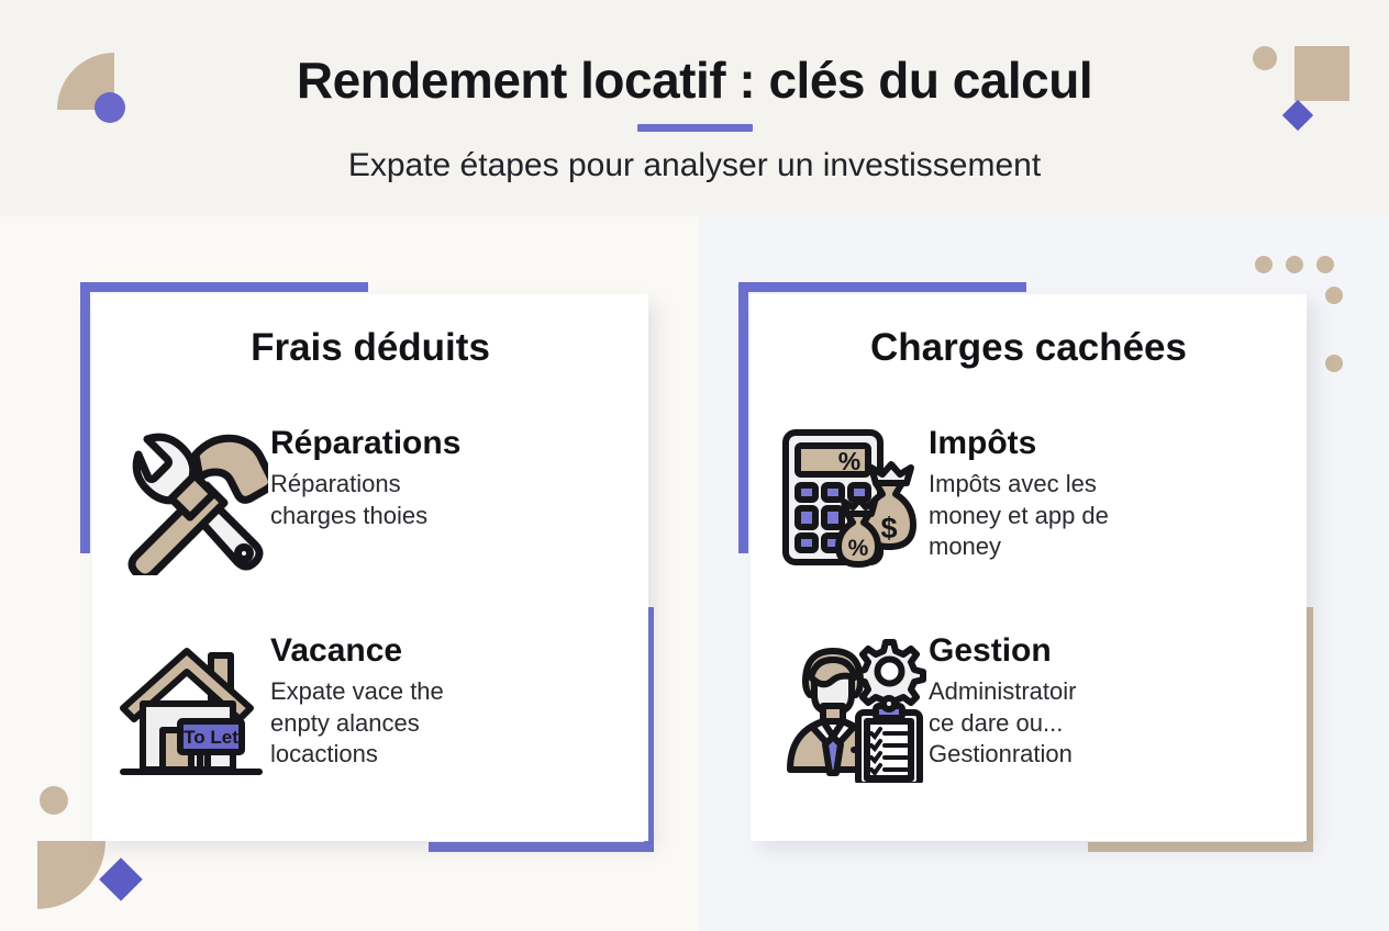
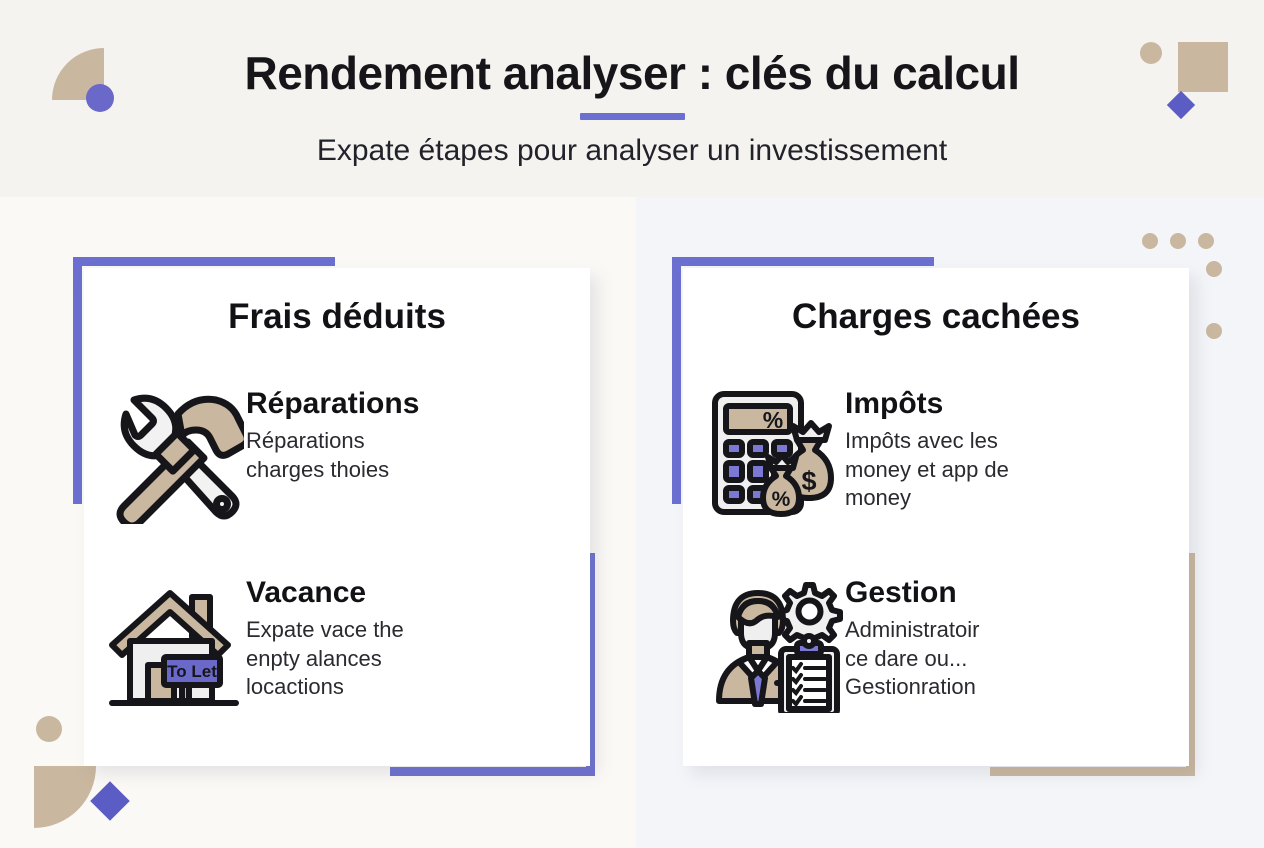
- Rendement locatif : clés du calcul
+ Rendement analyser : clés du calcul
  Expate étapes pour analyser un investissement
  Frais déduits
  Réparations
  Réparations
  charges thoies
  To Let
  Vacance
  Expate vace the
  enpty alances
  locactions
  Charges cachées
  %
  $
  %
  Impôts
  Impôts avec les
  money et app de
  money
  Gestion
  Administratoir
  ce dare ou...
  Gestionration
